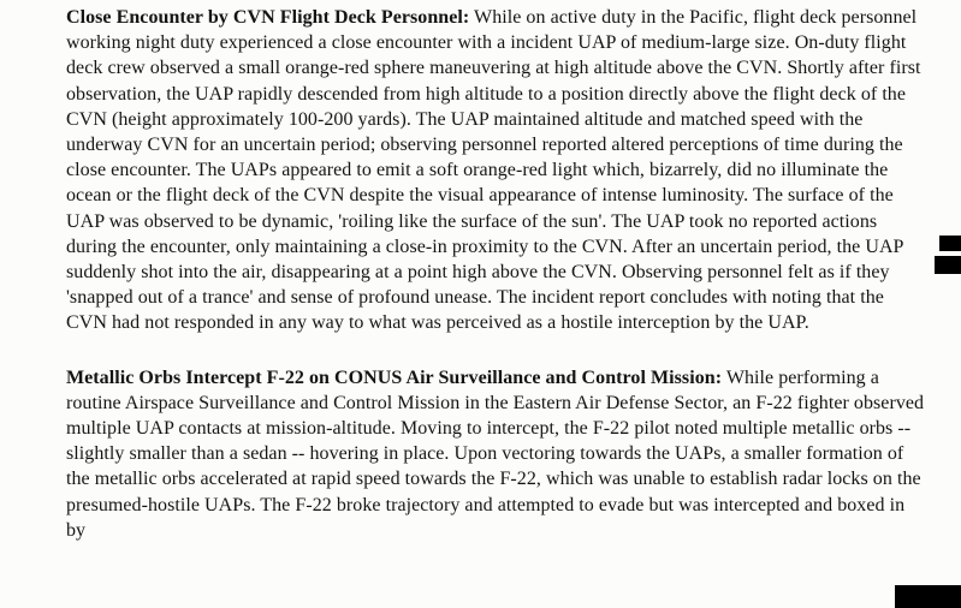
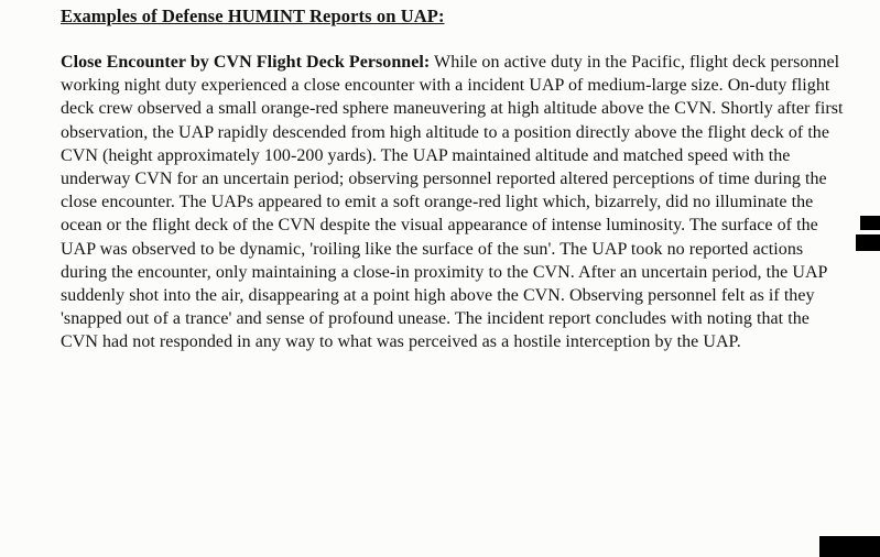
+ Examples of Defense HUMINT Reports on UAP:
  Close Encounter by CVN Flight Deck Personnel: While on active duty in the Pacific, flight deck personnel working night duty experienced a close encounter with a incident UAP of medium-large size. On-duty flight deck crew observed a small orange-red sphere maneuvering at high altitude above the CVN. Shortly after first observation, the UAP rapidly descended from high altitude to a position directly above the flight deck of the CVN (height approximately 100-200 yards). The UAP maintained altitude and matched speed with the underway CVN for an uncertain period; observing personnel reported altered perceptions of time during the close encounter. The UAPs appeared to emit a soft orange-red light which, bizarrely, did no illuminate the ocean or the flight deck of the CVN despite the visual appearance of intense luminosity. The surface of the UAP was observed to be dynamic, 'roiling like the surface of the sun'. The UAP took no reported actions during the encounter, only maintaining a close-in proximity to the CVN. After an uncertain period, the UAP suddenly shot into the air, disappearing at a point high above the CVN. Observing personnel felt as if they 'snapped out of a trance' and sense of profound unease. The incident report concludes with noting that the CVN had not responded in any way to what was perceived as a hostile interception by the UAP.
- Metallic Orbs Intercept F-22 on CONUS Air Surveillance and Control Mission: While performing a routine Airspace Surveillance and Control Mission in the Eastern Air Defense Sector, an F-22 fighter observed multiple UAP contacts at mission-altitude. Moving to intercept, the F-22 pilot noted multiple metallic orbs -- slightly smaller than a sedan -- hovering in place. Upon vectoring towards the UAPs, a smaller formation of the metallic orbs accelerated at rapid speed towards the F-22, which was unable to establish radar locks on the presumed-hostile UAPs. The F-22 broke trajectory and attempted to evade but was intercepted and boxed in by
